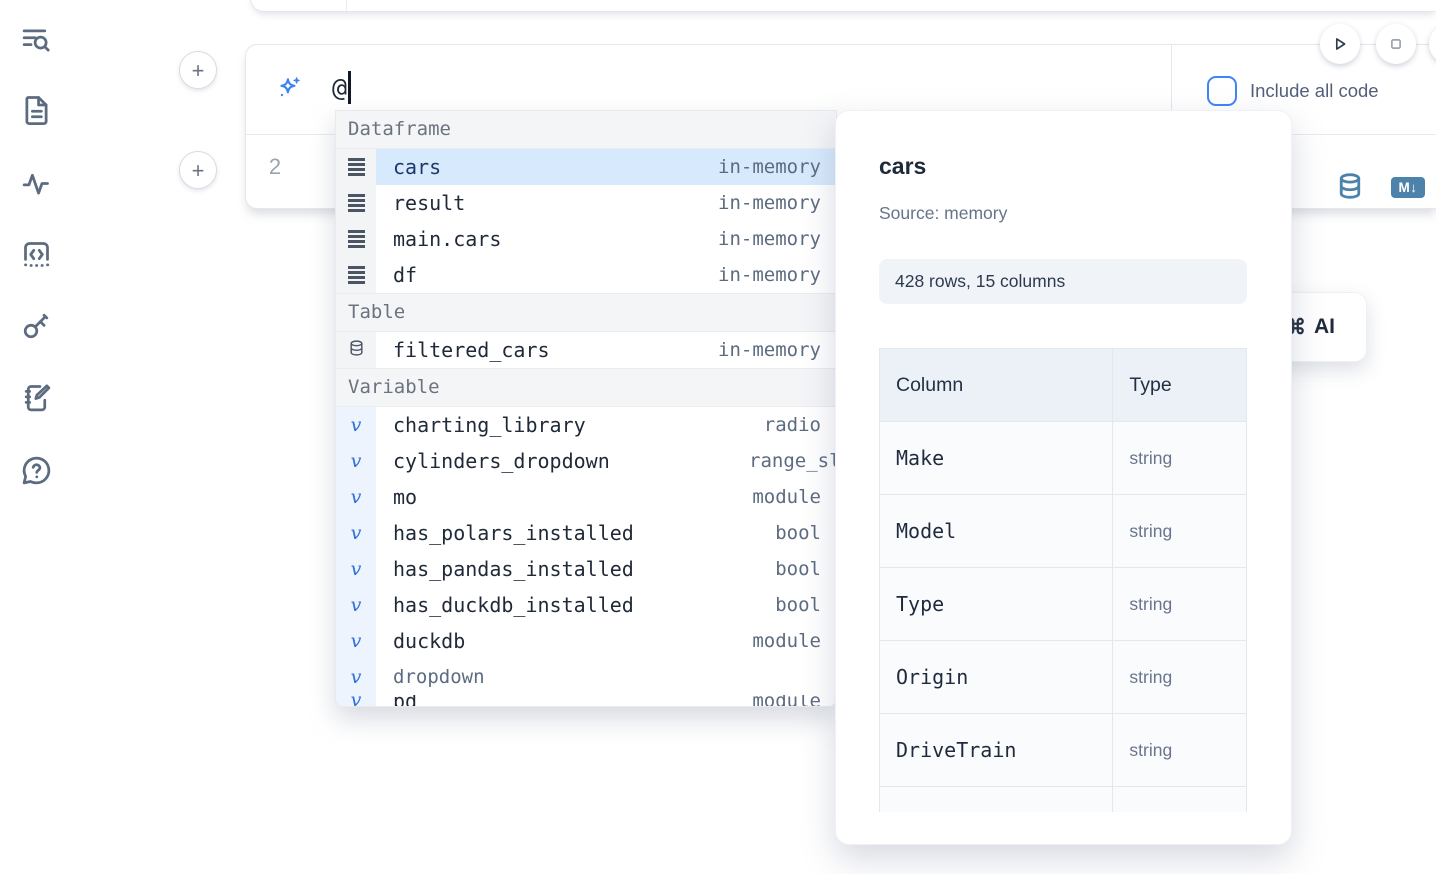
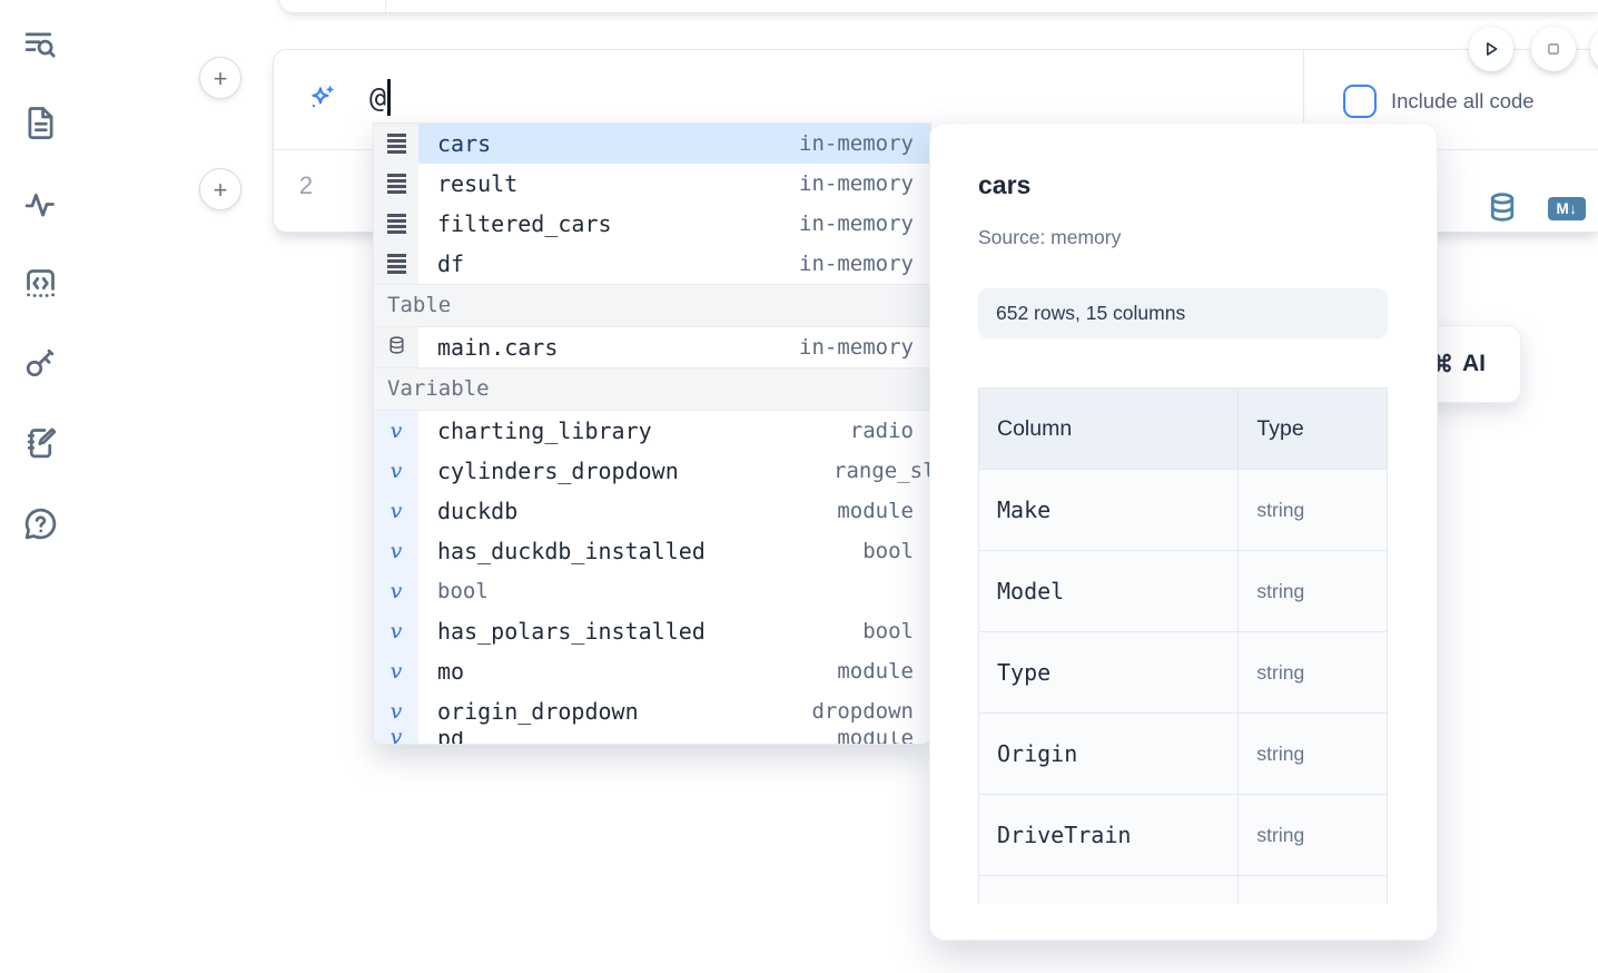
  +
  +
  @
  Include all code
  2
  M↓
  ⌘
  AI
- Dataframe
  cars
  in-memory
  result
  in-memory
- main.cars
+ filtered_cars
  in-memory
  df
  in-memory
  Table
- filtered_cars
+ main.cars
  in-memory
  Variable
  v
  charting_library
  radio
  v
  cylinders_dropdown
  range_s
  v
- mo
+ duckdb
  module
  v
- has_polars_installed
+ has_duckdb_installed
  bool
  v
- has_pandas_installed
  bool
  v
- has_duckdb_installed
+ has_polars_installed
  bool
  v
- duckdb
+ mo
  module
  v
+ origin_dropdown
  dropdown
  v
  pd
  module
  cars
  Source: memory
- 428 rows, 15 columns
+ 652 rows, 15 columns
  Column	Type
  Make	string
  Model	string
  Type	string
  Origin	string
  DriveTrain	string
